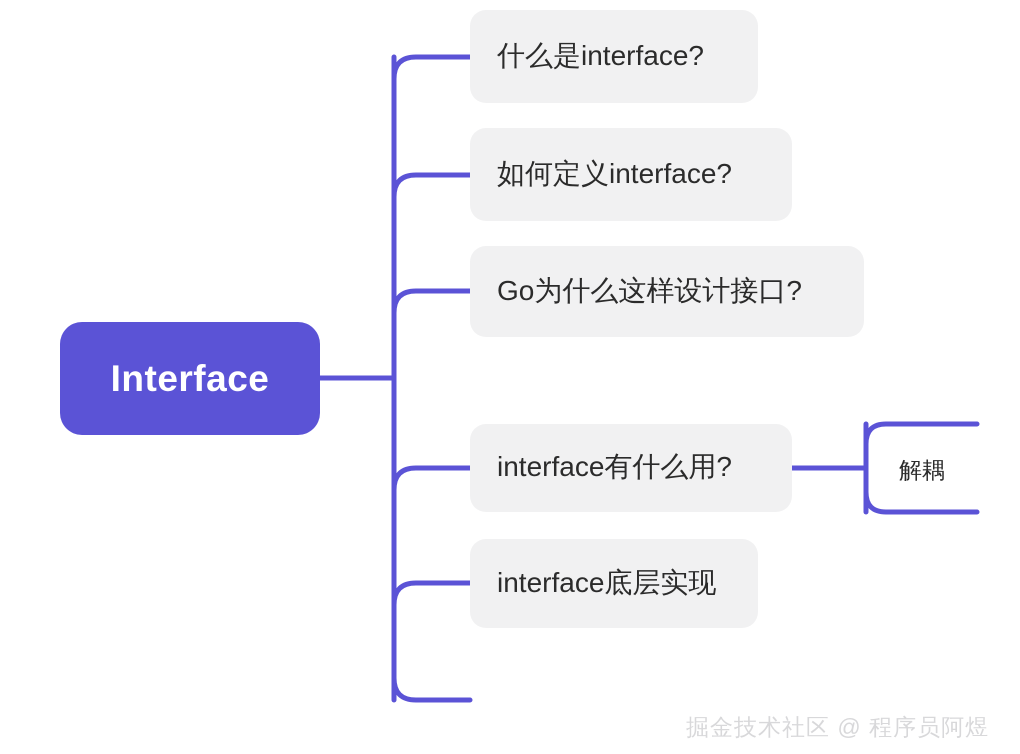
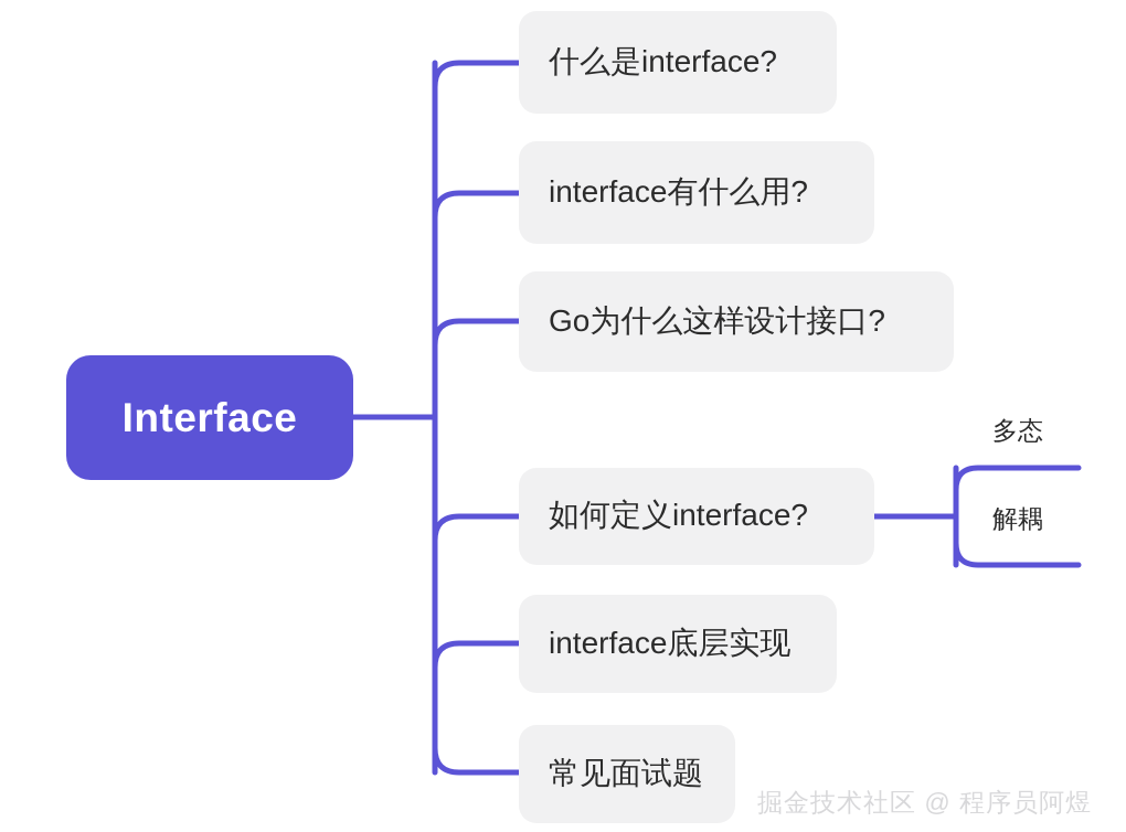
  Interface
  什么是interface?
- 如何定义interface?
+ interface有什么用?
  Go为什么这样设计接口?
- interface有什么用?
+ 如何定义interface?
  interface底层实现
+ 常见面试题
+ 多态
  解耦
  掘金技术社区 @ 程序员阿煜
